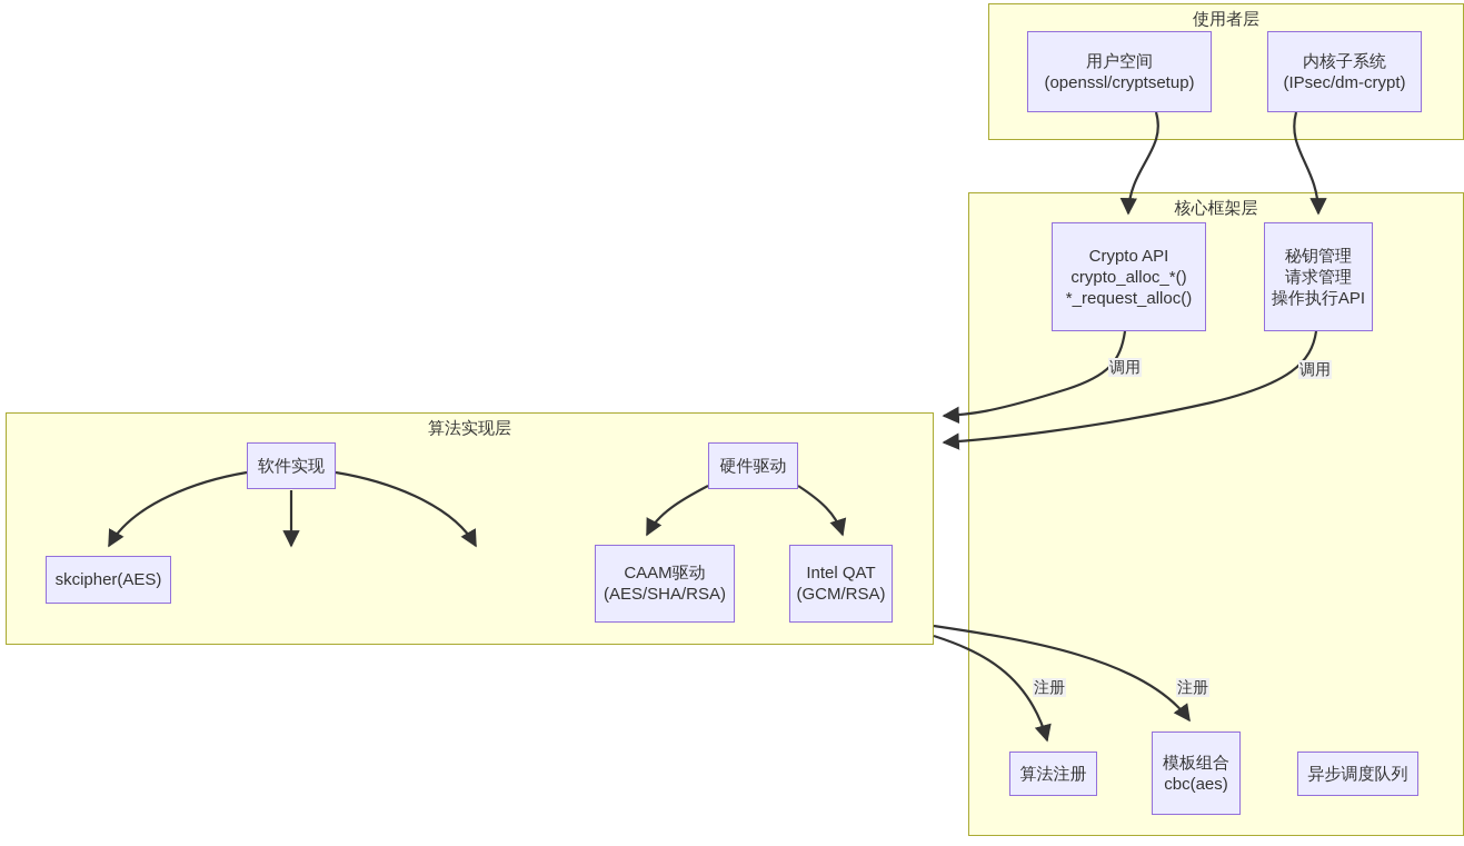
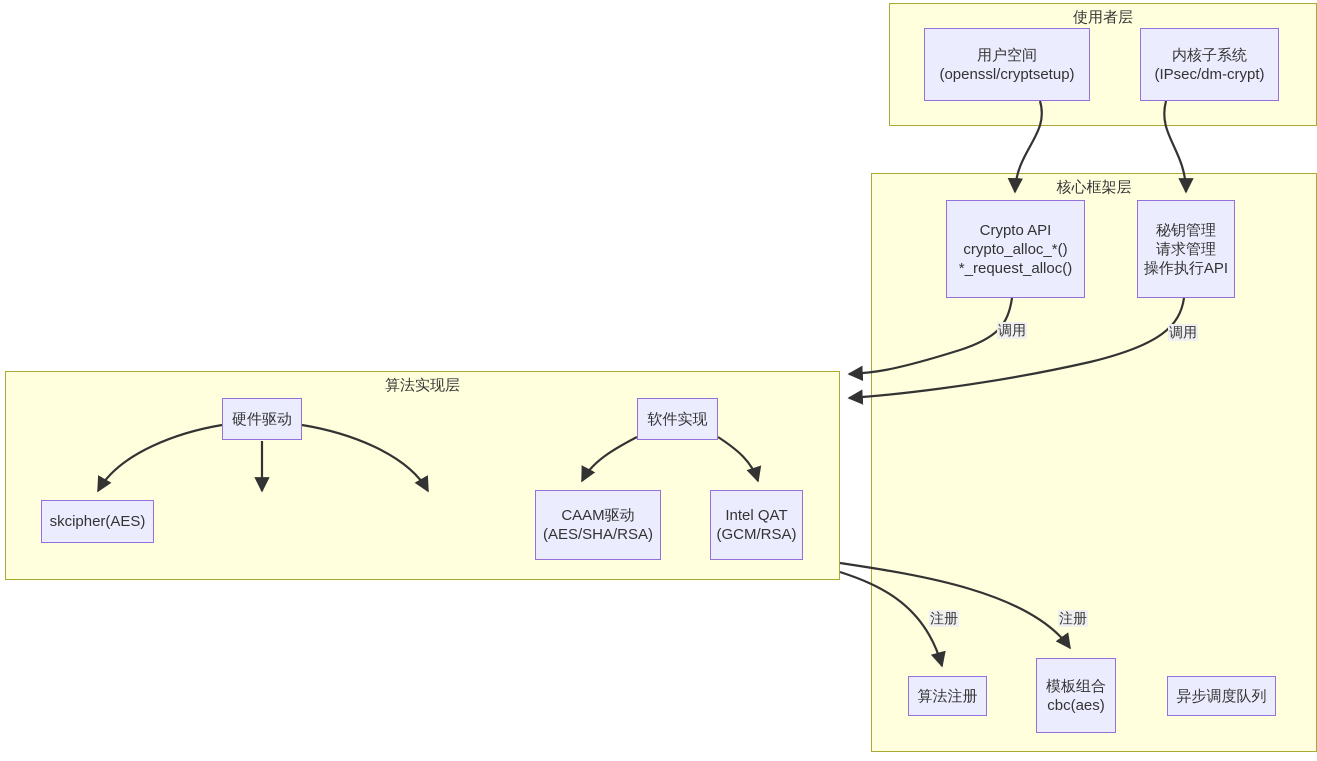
  使用者层
  核心框架层
  算法实现层
  用户空间
  (openssl/cryptsetup)
  内核子系统
  (IPsec/dm-crypt)
  Crypto API
  crypto_alloc_*()
  *_request_alloc()
  秘钥管理
  请求管理
  操作执行API
- 软件实现
+ 硬件驱动
  skcipher(AES)
- 硬件驱动
+ 软件实现
  CAAM驱动
  (AES/SHA/RSA)
  Intel QAT
  (GCM/RSA)
  算法注册
  模板组合
  cbc(aes)
  异步调度队列
  调用
  调用
  注册
  注册
